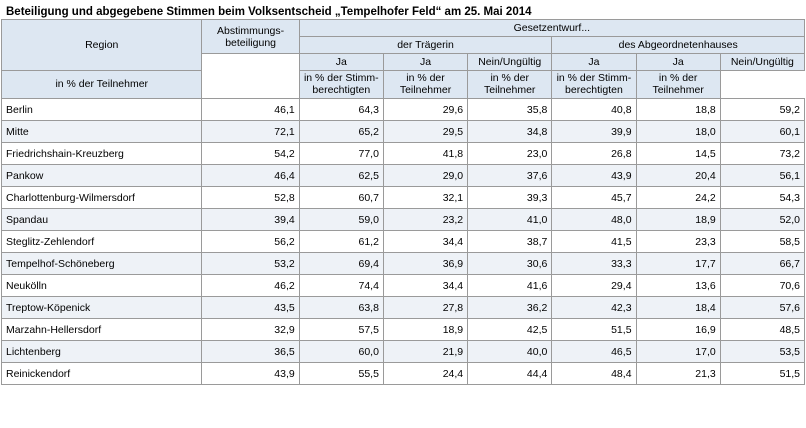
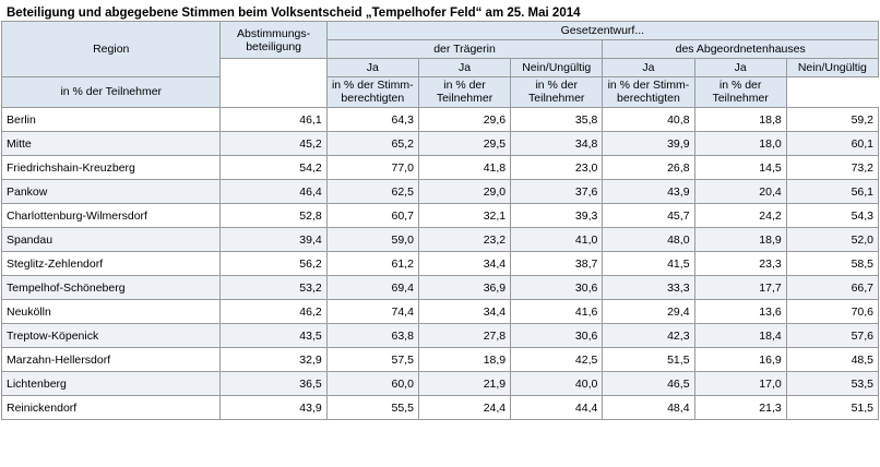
  Beteiligung und abgegebene Stimmen beim Volksentscheid „Tempelhofer Feld“ am 25. Mai 2014
  Region	Abstimmungs-beteiligung	Gesetzentwurf...
  der Trägerin	des Abgeordnetenhauses
  	Ja	Ja	Nein/Ungültig	Ja	Ja	Nein/Ungültig
  in % der Teilnehmer	in % der Stimm-berechtigten	in % der Teilnehmer	in % der Teilnehmer	in % der Stimm-berechtigten	in % der Teilnehmer
  Berlin	46,1	64,3	29,6	35,8	40,8	18,8	59,2
- Mitte	72,1	65,2	29,5	34,8	39,9	18,0	60,1
+ Mitte	45,2	65,2	29,5	34,8	39,9	18,0	60,1
  Friedrichshain-Kreuzberg	54,2	77,0	41,8	23,0	26,8	14,5	73,2
  Pankow	46,4	62,5	29,0	37,6	43,9	20,4	56,1
  Charlottenburg-Wilmersdorf	52,8	60,7	32,1	39,3	45,7	24,2	54,3
  Spandau	39,4	59,0	23,2	41,0	48,0	18,9	52,0
  Steglitz-Zehlendorf	56,2	61,2	34,4	38,7	41,5	23,3	58,5
  Tempelhof-Schöneberg	53,2	69,4	36,9	30,6	33,3	17,7	66,7
  Neukölln	46,2	74,4	34,4	41,6	29,4	13,6	70,6
- Treptow-Köpenick	43,5	63,8	27,8	36,2	42,3	18,4	57,6
+ Treptow-Köpenick	43,5	63,8	27,8	30,6	42,3	18,4	57,6
  Marzahn-Hellersdorf	32,9	57,5	18,9	42,5	51,5	16,9	48,5
  Lichtenberg	36,5	60,0	21,9	40,0	46,5	17,0	53,5
  Reinickendorf	43,9	55,5	24,4	44,4	48,4	21,3	51,5
